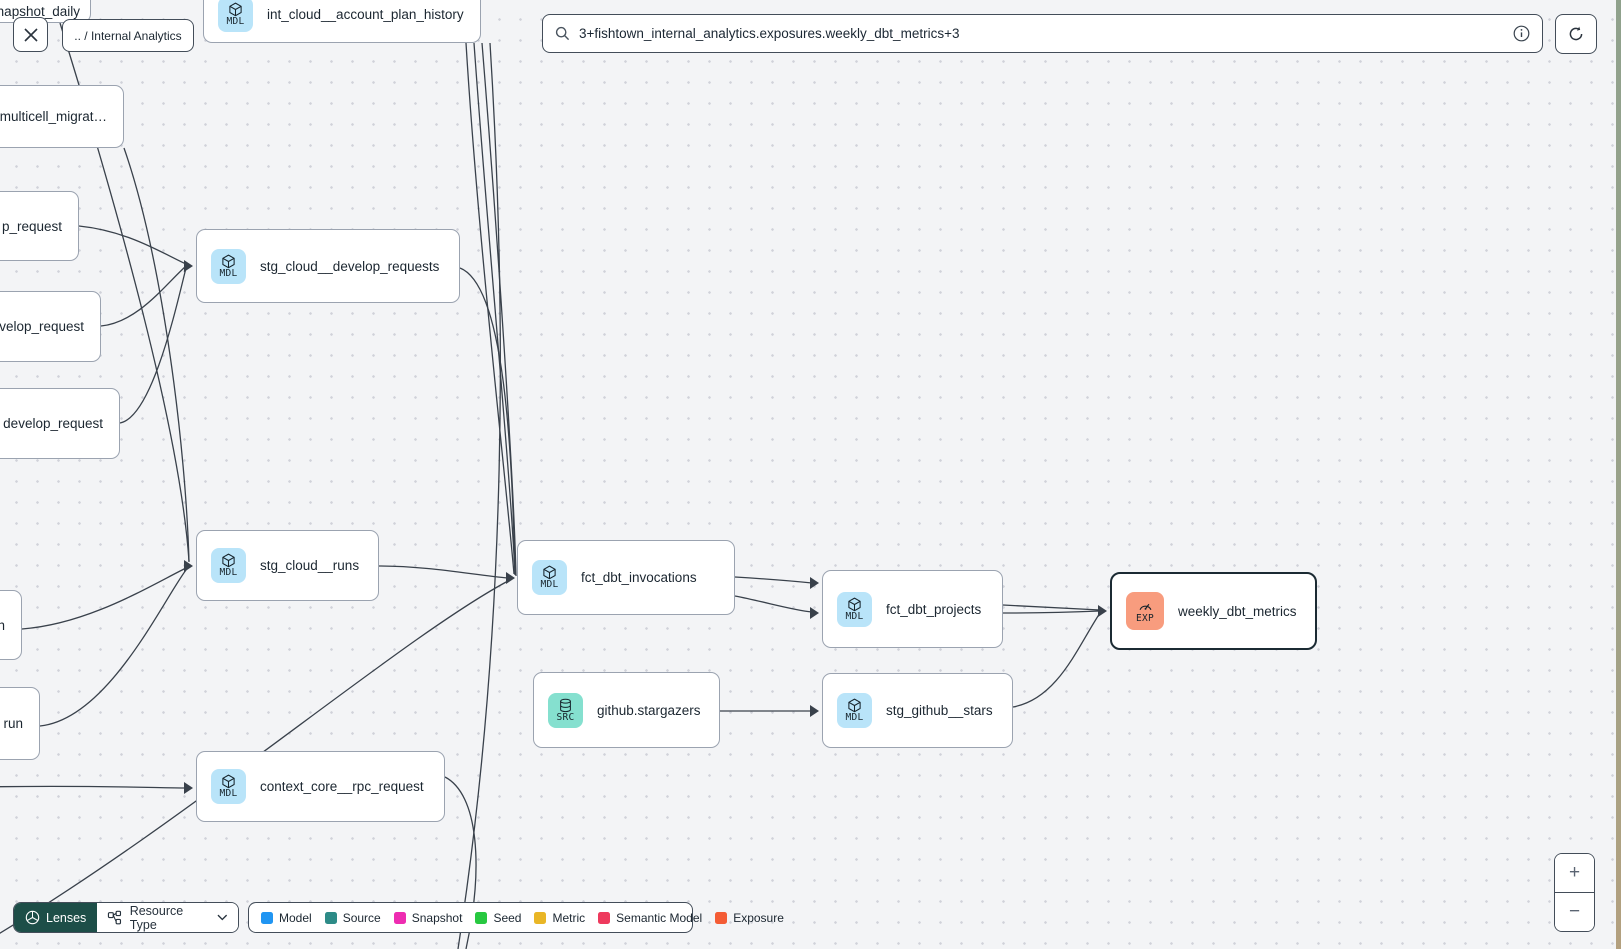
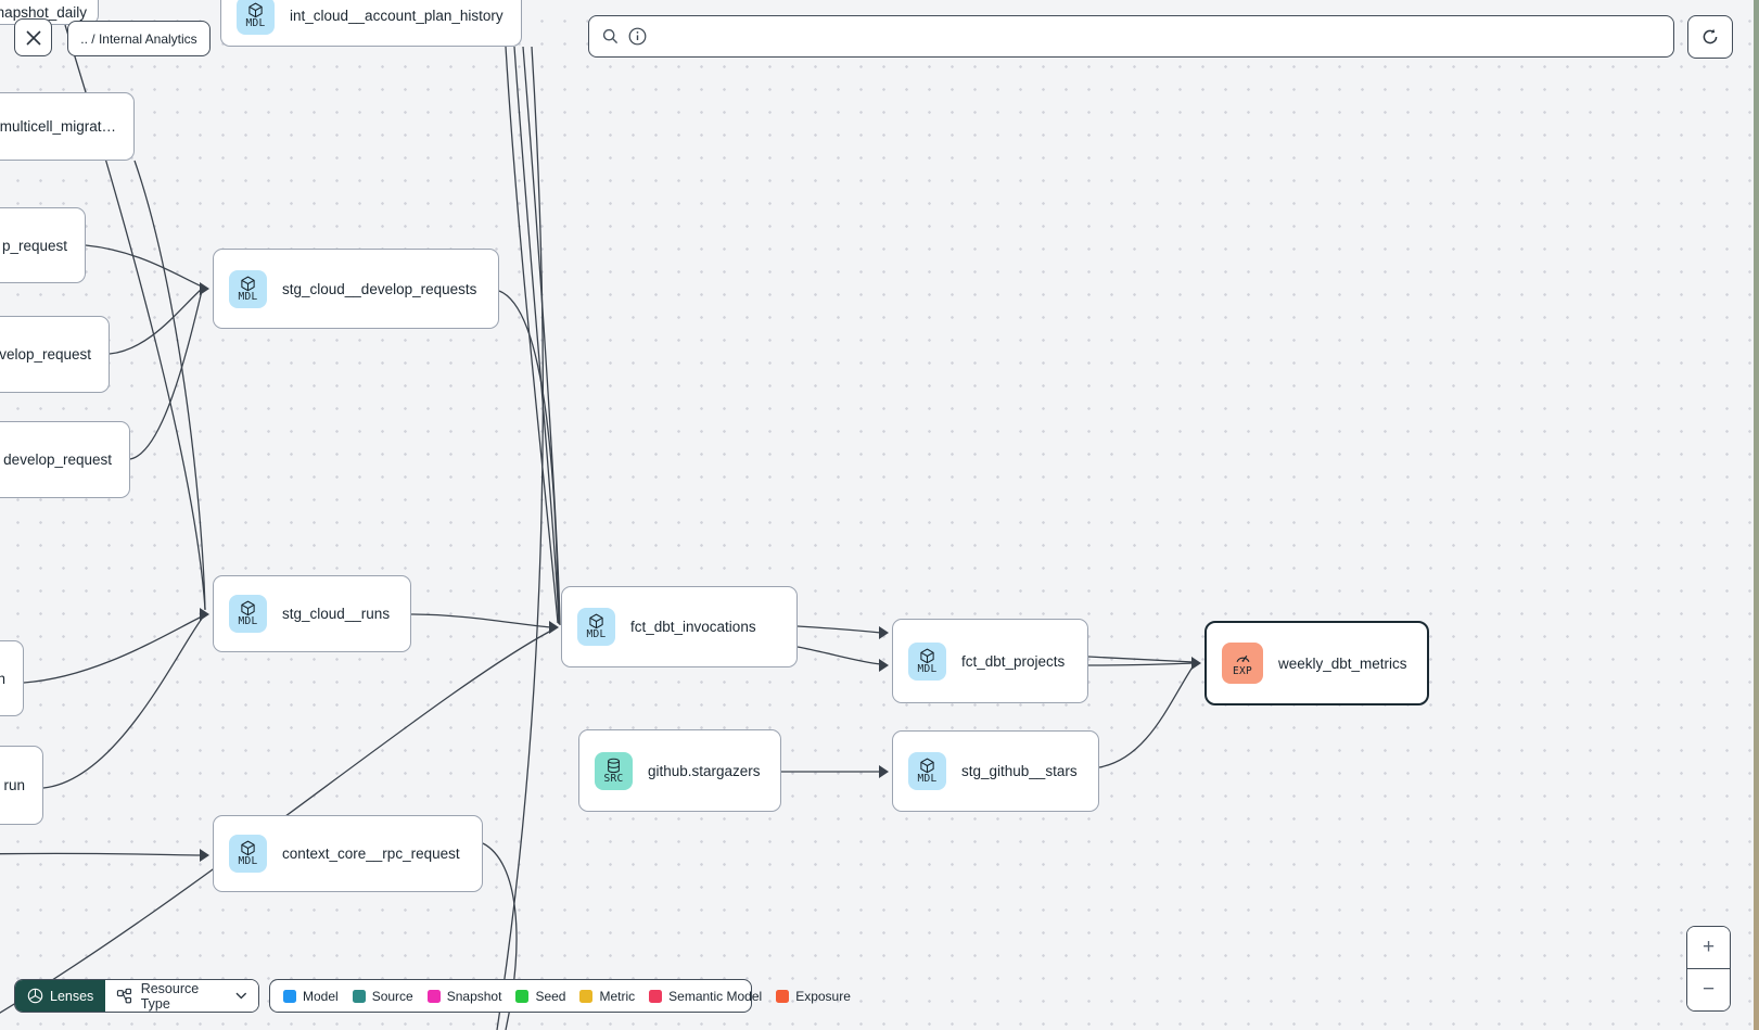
  napshot_daily
  MDL
  int_cloud__account_plan_history
  multicell_migrat…
  p_request
  MDL
  stg_cloud__develop_requests
  velop_request
  develop_request
  MDL
  stg_cloud__runs
  n
  run
  MDL
  fct_dbt_invocations
  MDL
  context_core__rpc_request
  SRC
  github.stargazers
  MDL
  fct_dbt_projects
  MDL
  stg_github__stars
  EXP
  weekly_dbt_metrics
  .. / Internal Analytics
- 3+fishtown_internal_analytics.exposures.weekly_dbt_metrics+3
  Lenses
  Resource Type
  Model
  Source
  Snapshot
  Seed
  Metric
  Semantic Model
  Exposure
  +
  −
